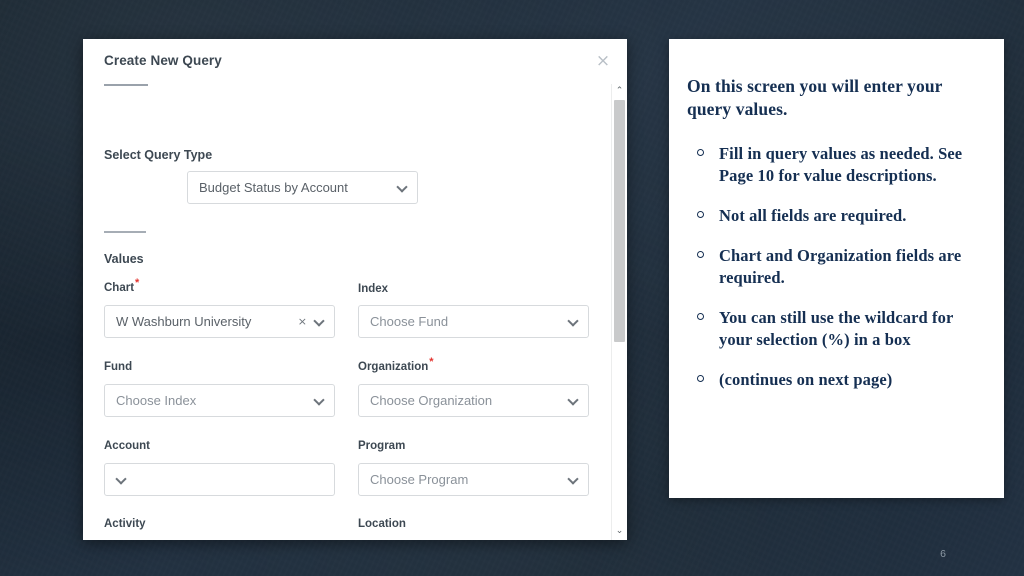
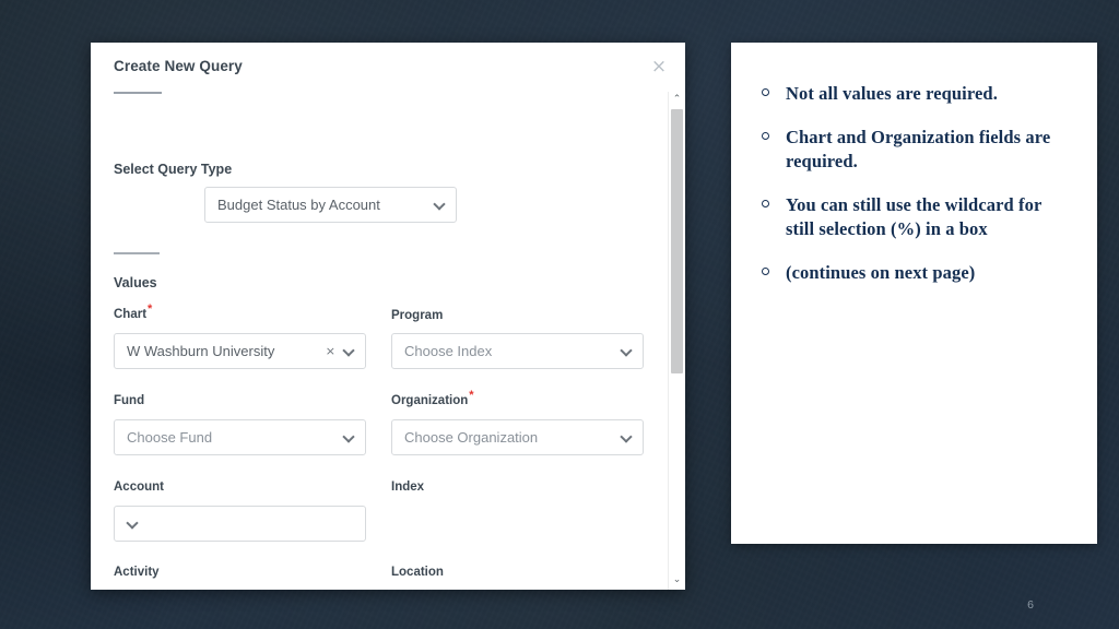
  Create New Query
  ×
  Select Query Type
  Budget Status by Account
  Values
  Chart*
  W Washburn University
  ×
- Index
+ Program
- Choose Fund
+ Choose Index
  Fund
- Choose Index
+ Choose Fund
  Organization*
  Choose Organization
  Account
- Program
+ Index
- Choose Program
  Activity
  Location
  ⌃
  ⌄
- On this screen you will enter your query values.
- Fill in query values as needed. See Page 10 for value descriptions.
- Not all fields are required.
+ Not all values are required.
  Chart and Organization fields are required.
- You can still use the wildcard for your selection (%) in a box
+ You can still use the wildcard for still selection (%) in a box
  (continues on next page)
  6
